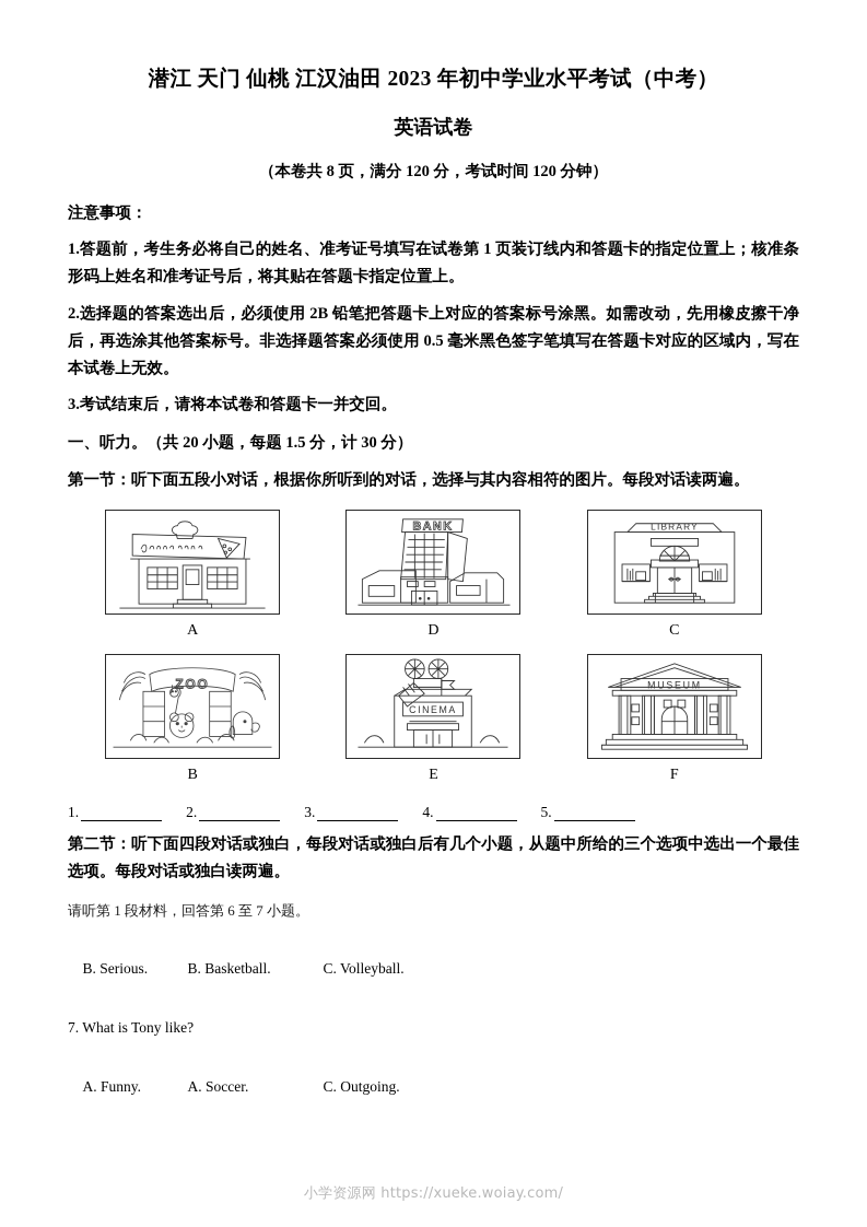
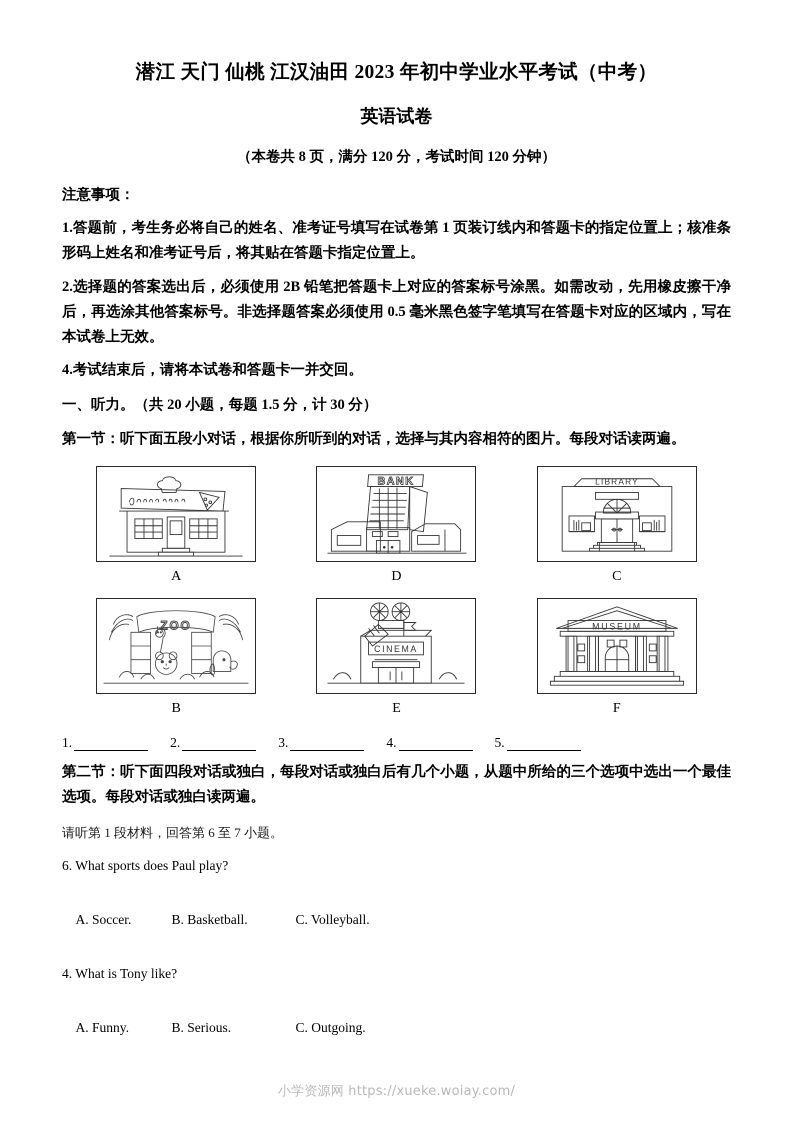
  潜江 天门 仙桃 江汉油田 2023 年初中学业水平考试（中考）
  英语试卷
  （本卷共 8 页，满分 120 分，考试时间 120 分钟）
  注意事项：
  1.答题前，考生务必将自己的姓名、准考证号填写在试卷第 1 页装订线内和答题卡的指定位置上；核准条形码上姓名和准考证号后，将其贴在答题卡指定位置上。
  2.选择题的答案选出后，必须使用 2B 铅笔把答题卡上对应的答案标号涂黑。如需改动，先用橡皮擦干净后，再选涂其他答案标号。非选择题答案必须使用 0.5 毫米黑色签字笔填写在答题卡对应的区域内，写在本试卷上无效。
- 3.考试结束后，请将本试卷和答题卡一并交回。
+ 4.考试结束后，请将本试卷和答题卡一并交回。
  一、听力。（共 20 小题，每题 1.5 分，计 30 分）
  第一节：听下面五段小对话，根据你所听到的对话，选择与其内容相符的图片。每段对话读两遍。
  A
  BANK
  D
  LIBRARY
  C
  ZOO
  B
  CINEMA
  E
  MUSEUM
  F
  1.
  2.
  3.
  4.
  5.
  第二节：听下面四段对话或独白，每段对话或独白后有几个小题，从题中所给的三个选项中选出一个最佳选项。每段对话或独白读两遍。
  请听第 1 段材料，回答第 6 至 7 小题。
+ 6. What sports does Paul play?
- B. Serious. B. Basketball. C. Volleyball.
+ A. Soccer. B. Basketball. C. Volleyball.
- 7. What is Tony like?
+ 4. What is Tony like?
- A. Funny. A. Soccer. C. Outgoing.
+ A. Funny. B. Serious. C. Outgoing.
  小学资源网 https://xueke.woiay.com/
